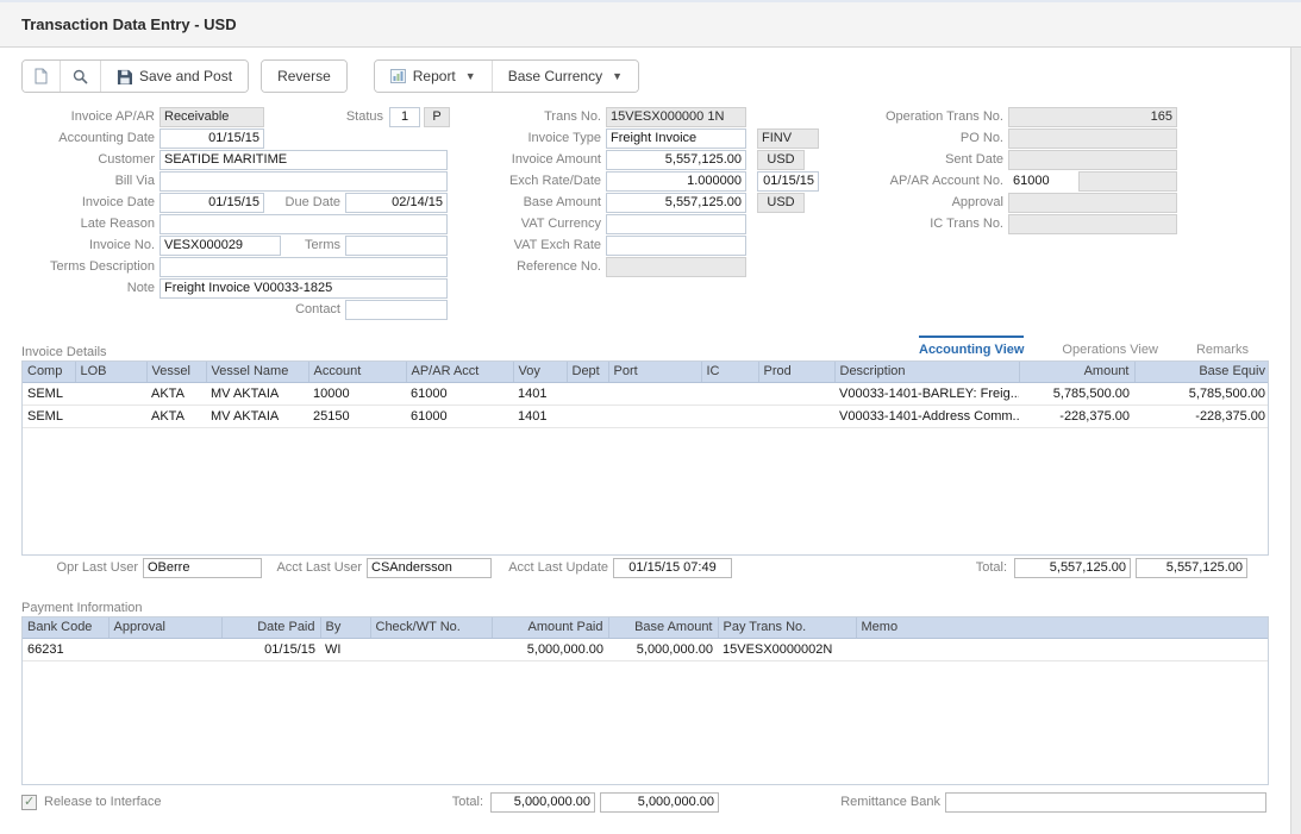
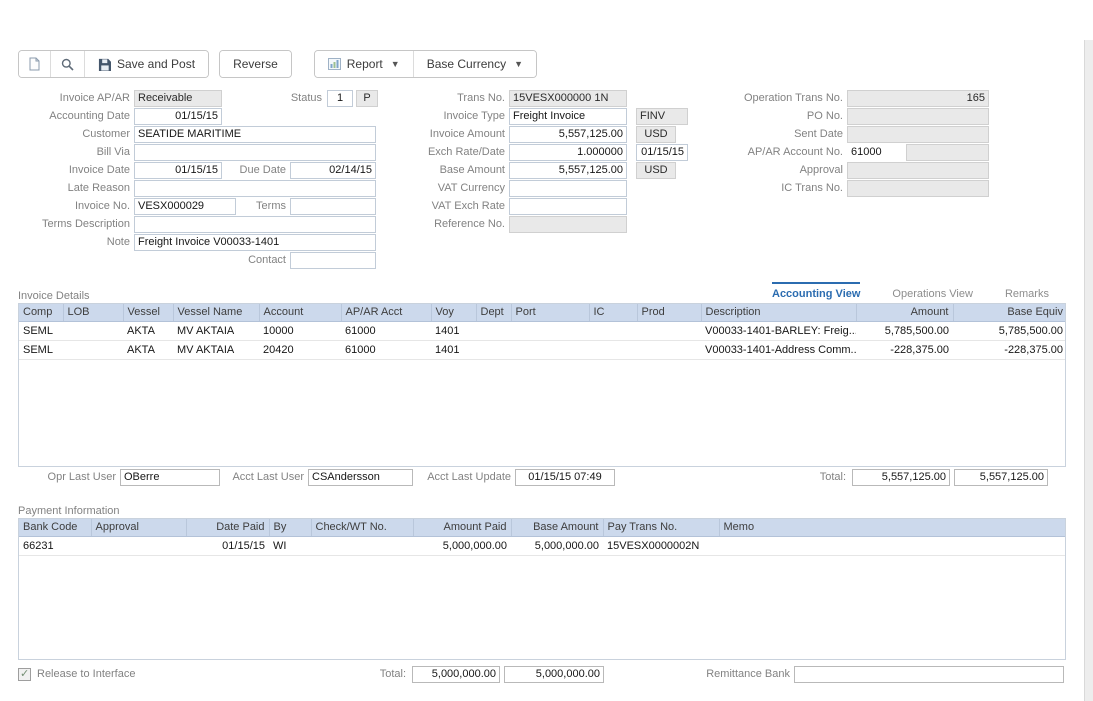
- Transaction Data Entry - USD
  Save and Post
  Reverse
  Report
  ▼
  Base Currency
  ▼
  Invoice AP/AR
  Receivable
  Status
  1
  P
  Accounting Date
  01/15/15
  Customer
  SEATIDE MARITIME
  Bill Via
  Invoice Date
  01/15/15
  Due Date
  02/14/15
  Late Reason
  Invoice No.
  VESX000029
  Terms
  Terms Description
  Note
- Freight Invoice V00033-1825
+ Freight Invoice V00033-1401
  Contact
  Trans No.
  15VESX000000 1N
  Invoice Type
  Freight Invoice
  FINV
  Invoice Amount
  5,557,125.00
  USD
  Exch Rate/Date
  1.000000
  01/15/15
  Base Amount
  5,557,125.00
  USD
  VAT Currency
  VAT Exch Rate
  Reference No.
  Operation Trans No.
  165
  PO No.
  Sent Date
  AP/AR Account No.
  61000
  Approval
  IC Trans No.
  Invoice Details
  Accounting View
  Operations View
  Remarks
  Comp	LOB	Vessel	Vessel Name	Account	AP/AR Acct	Voy	Dept	Port	IC	Prod	Description	Amount	Base Equiv
  SEML		AKTA	MV AKTAIA	10000	61000	1401					V00033-1401-BARLEY: Freig..	5,785,500.00	5,785,500.00
- SEML		AKTA	MV AKTAIA	25150	61000	1401					V00033-1401-Address Comm..	-228,375.00	-228,375.00
+ SEML		AKTA	MV AKTAIA	20420	61000	1401					V00033-1401-Address Comm..	-228,375.00	-228,375.00
  Opr Last User
  OBerre
  Acct Last User
  CSAndersson
  Acct Last Update
  01/15/15 07:49
  Total:
  5,557,125.00
  5,557,125.00
  Payment Information
  Bank Code	Approval	Date Paid	By	Check/WT No.	Amount Paid	Base Amount	Pay Trans No.	Memo
  66231		01/15/15	WI		5,000,000.00	5,000,000.00	15VESX0000002N
  Release to Interface
  Total:
  5,000,000.00
  5,000,000.00
  Remittance Bank
